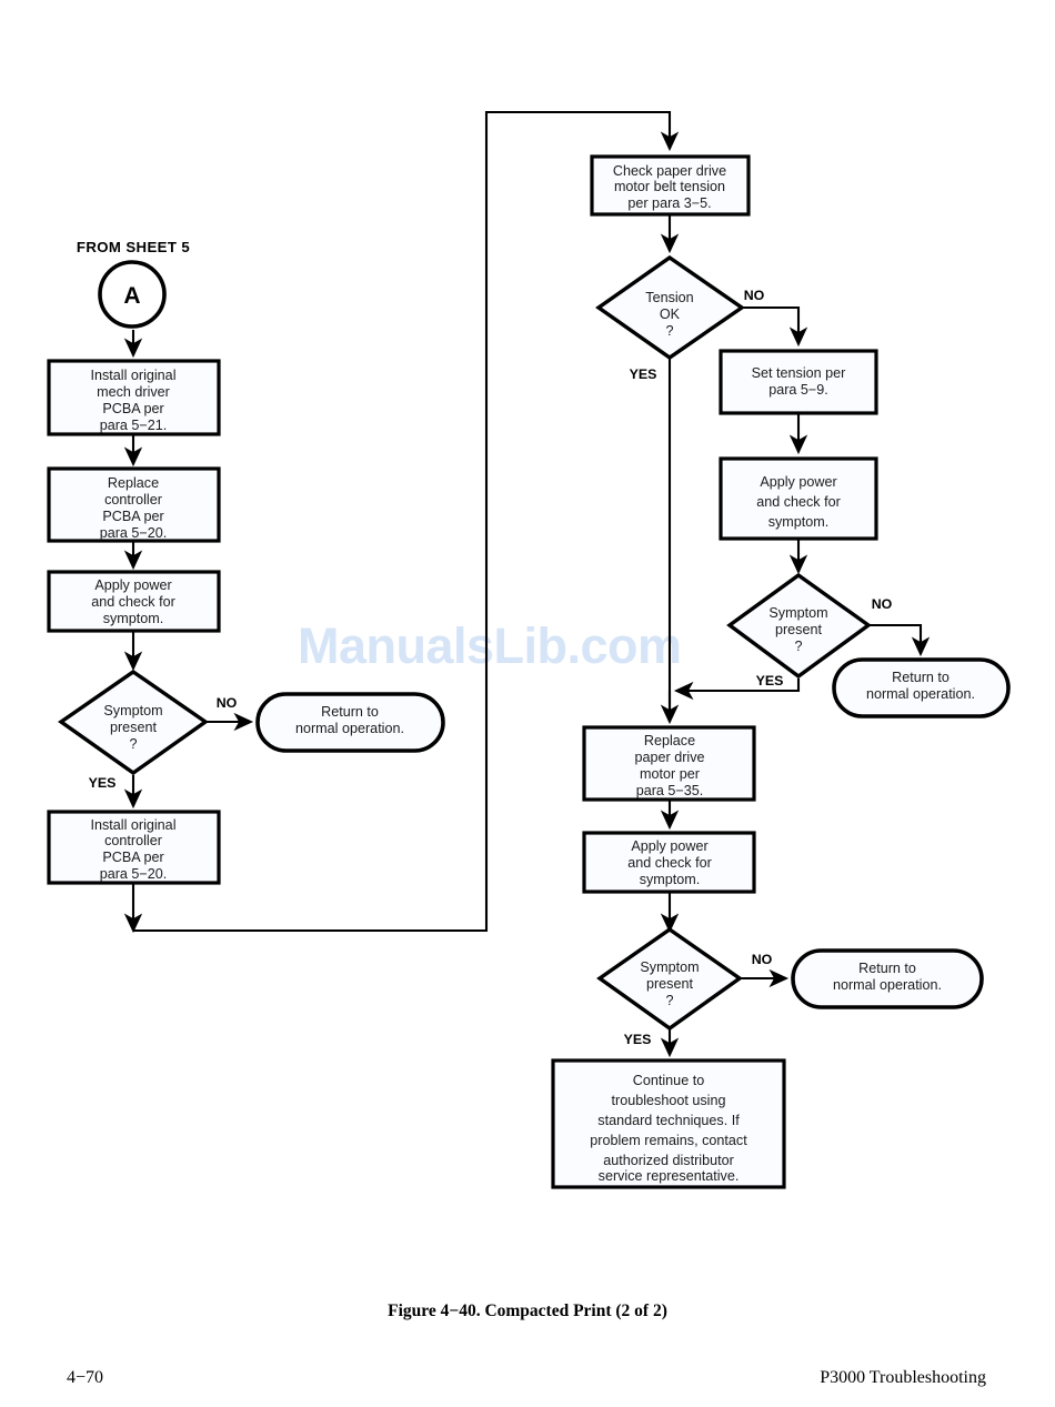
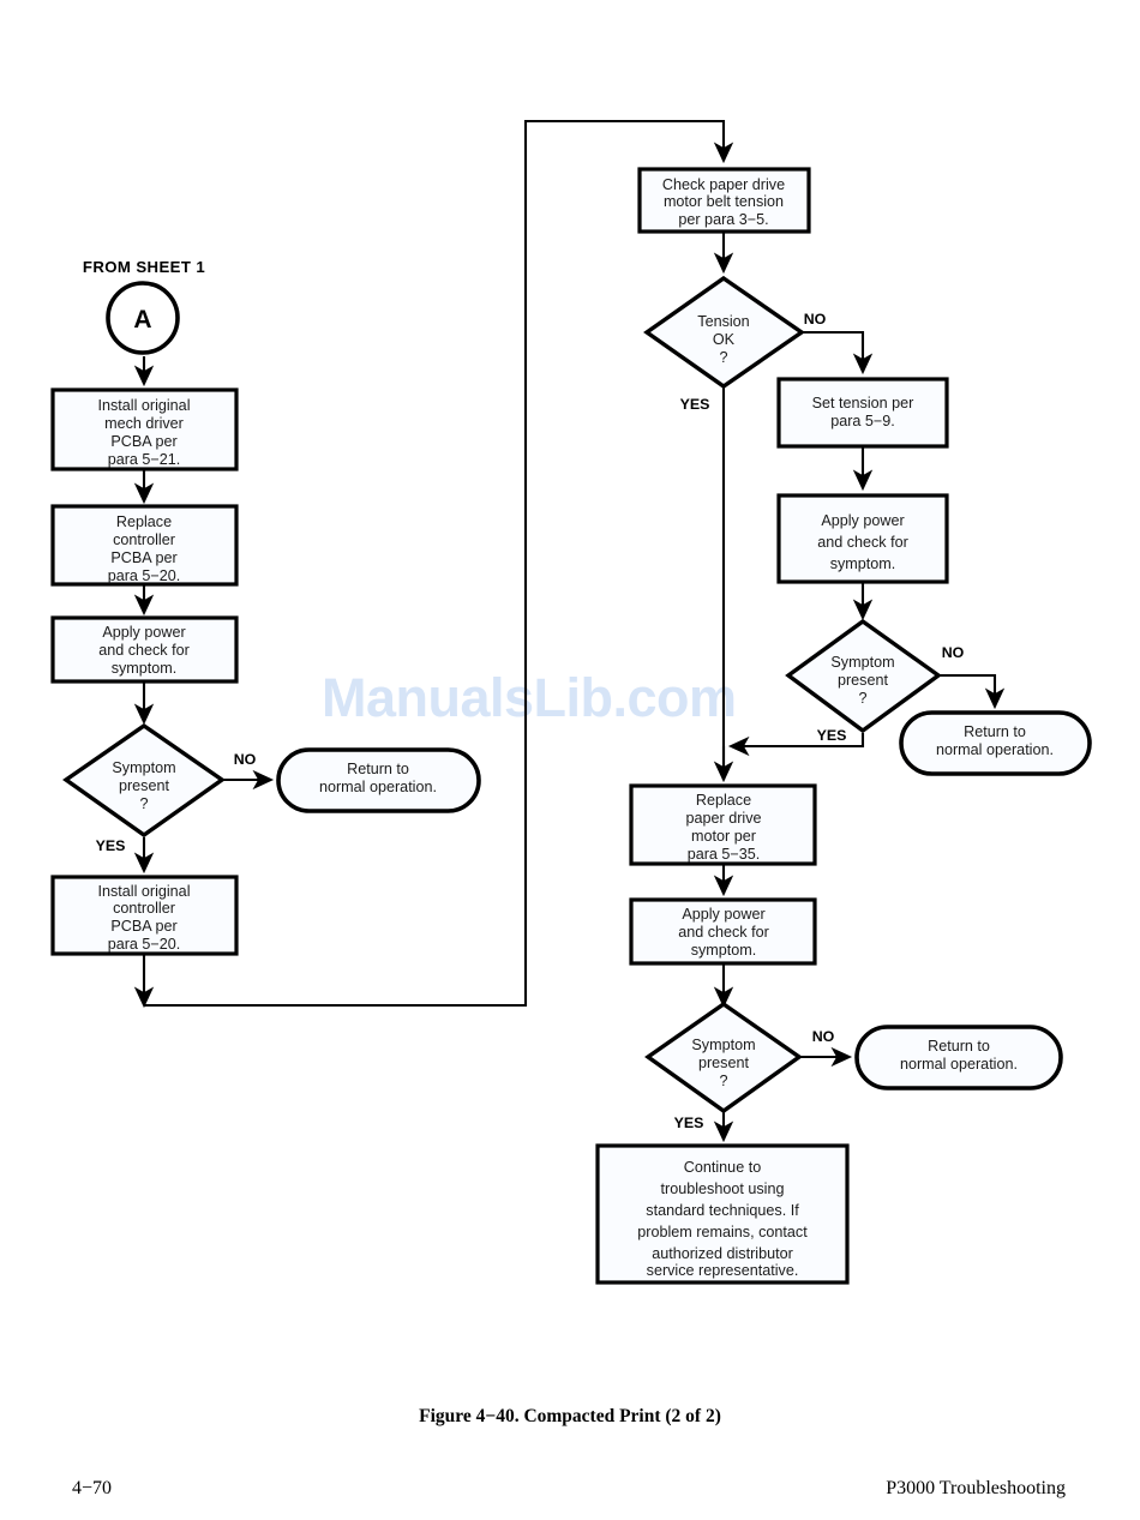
  ManualsLib.com
  NO
  YES
  NO
  YES
  NO
  YES
  NO
  YES
- FROM SHEET 5
+ FROM SHEET 1
  A
  Install original
  mech driver
  PCBA per
  para 5−21.
  Replace
  controller
  PCBA per
  para 5−20.
  Apply power
  and check for
  symptom.
  Symptom
  present
  ?
  Return to
  normal operation.
  Install original
  controller
  PCBA per
  para 5−20.
  Check paper drive
  motor belt tension
  per para 3−5.
  Tension
  OK
  ?
  Set tension per
  para 5−9.
  Apply power
  and check for
  symptom.
  Symptom
  present
  ?
  Return to
  normal operation.
  Replace
  paper drive
  motor per
  para 5−35.
  Apply power
  and check for
  symptom.
  Symptom
  present
  ?
  Return to
  normal operation.
  Continue to
  troubleshoot using
  standard techniques. If
  problem remains, contact
  authorized distributor
  service representative.
  Figure 4−40. Compacted Print (2 of 2)
  4−70
  P3000 Troubleshooting
